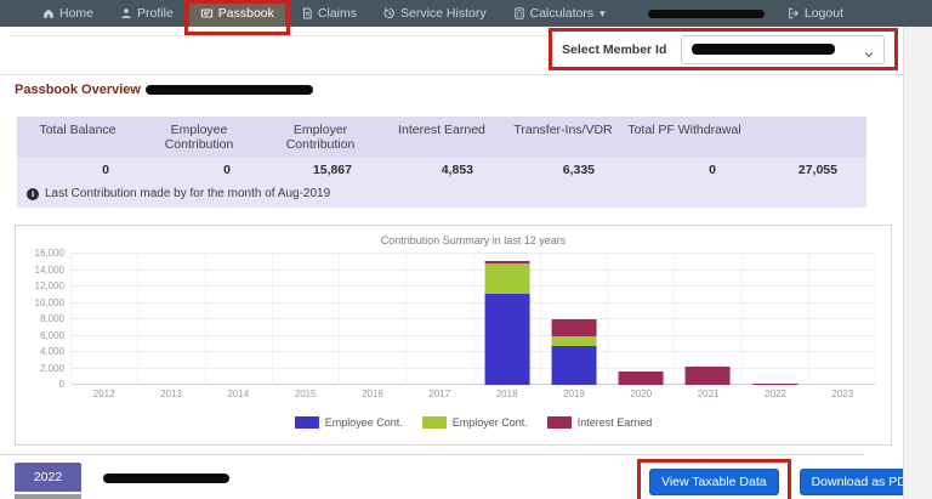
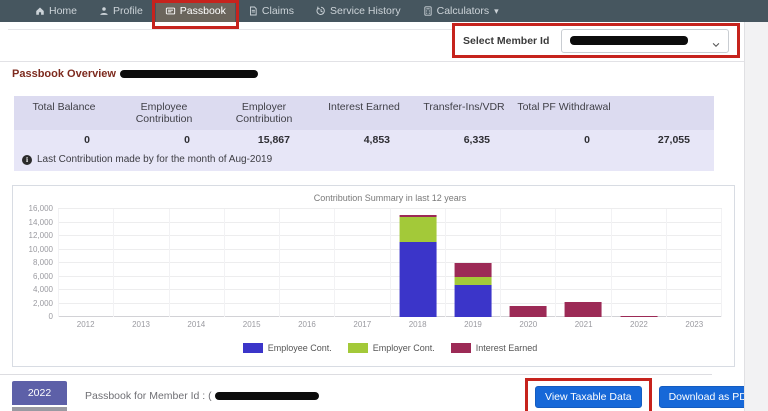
  Home
  Profile
  Passbook
  Claims
  Service History
  Calculators
  ▾
- Logout
  Select Member Id
  Passbook Overview
  Total Balance
  Employee Contribution
  Employer Contribution
  Interest Earned
  Transfer-Ins/VDR
  Total PF Withdrawal
  0
  0
  15,867
  4,853
  6,335
  0
  27,055
  i
  Last Contribution made by for the month of Aug-2019
  Contribution Summary in last 12 years
  0
  2,000
  4,000
  6,000
  8,000
  10,000
  12,000
  14,000
  16,000
  2012
  2013
  2014
  2015
  2016
  2017
  2018
  2019
  2020
  2021
  2022
  2023
  Employee Cont.
  Employer Cont.
  Interest Earned
  2022
+ Passbook for Member Id : (
  View Taxable Data
  Download as PD
